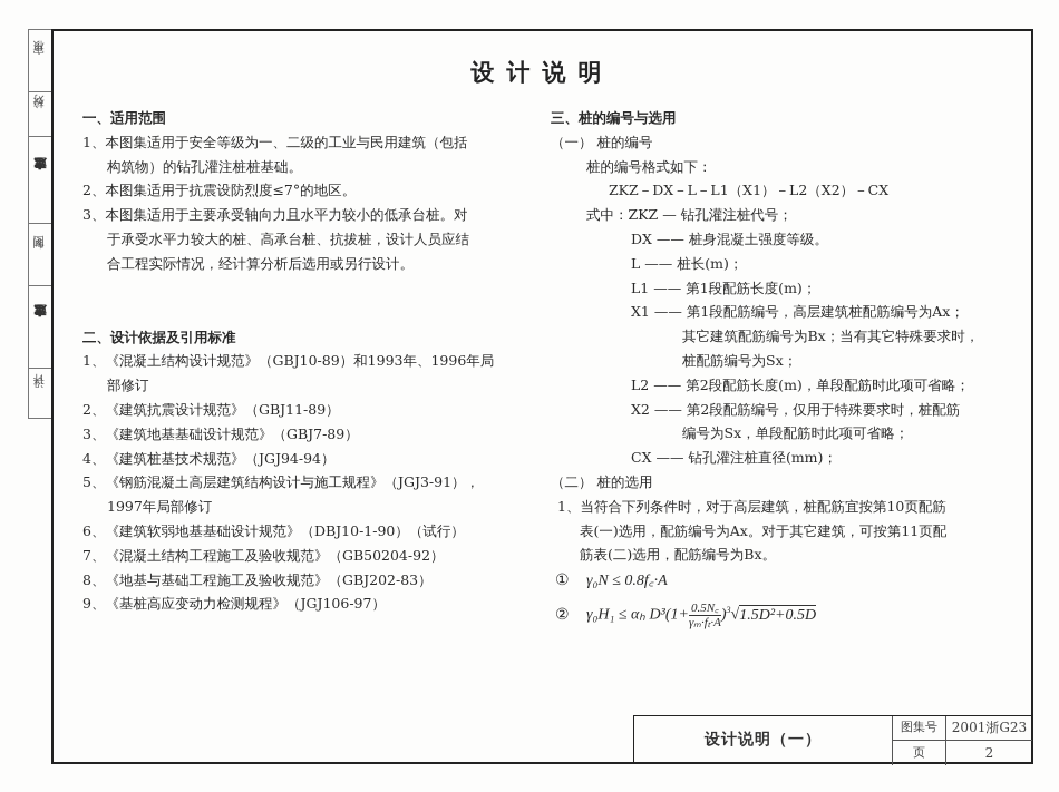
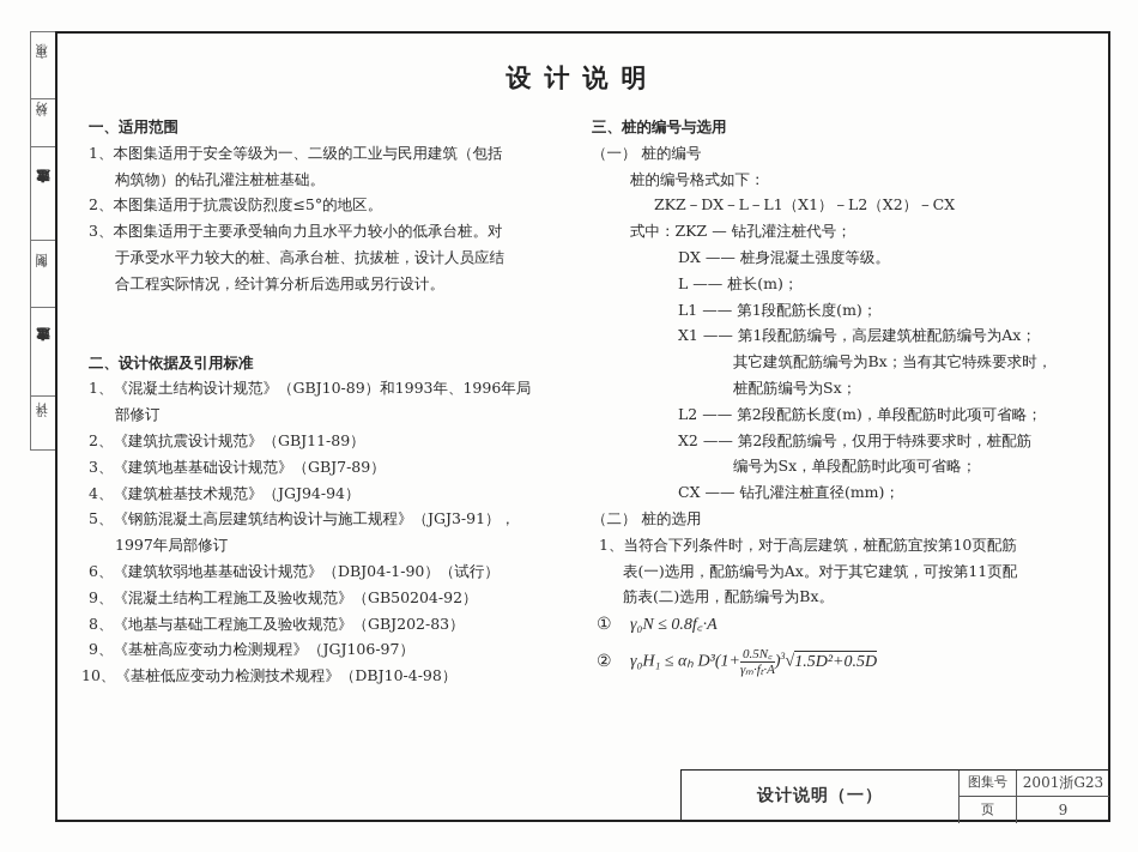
  设计说明
  一、适用范围
  1、本图集适用于安全等级为一、二级的工业与民用建筑（包括
  构筑物）的钻孔灌注桩桩基础。
- 2、本图集适用于抗震设防烈度≤7°的地区。
+ 2、本图集适用于抗震设防烈度≤5°的地区。
  3、本图集适用于主要承受轴向力且水平力较小的低承台桩。对
  于承受水平力较大的桩、高承台桩、抗拔桩，设计人员应结
  合工程实际情况，经计算分析后选用或另行设计。
  二、设计依据及引用标准
  1、《混凝土结构设计规范》（GBJ10-89）和1993年、1996年局
  部修订
  2、《建筑抗震设计规范》（GBJ11-89）
  3、《建筑地基基础设计规范》（GBJ7-89）
  4、《建筑桩基技术规范》（JGJ94-94）
  5、《钢筋混凝土高层建筑结构设计与施工规程》（JGJ3-91），
  1997年局部修订
- 6、《建筑软弱地基基础设计规范》（DBJ10-1-90）（试行）
+ 6、《建筑软弱地基基础设计规范》（DBJ04-1-90）（试行）
- 7、《混凝土结构工程施工及验收规范》（GB50204-92）
+ 9、《混凝土结构工程施工及验收规范》（GB50204-92）
  8、《地基与基础工程施工及验收规范》（GBJ202-83）
  9、《基桩高应变动力检测规程》（JGJ106-97）
+ 10、《基桩低应变动力检测技术规程》（DBJ10-4-98）
  三、桩的编号与选用
  （一） 桩的编号
  桩的编号格式如下：
  ZKZ－DX－L－L1（X1）－L2（X2）－CX
  式中：ZKZ — 钻孔灌注桩代号；
  DX —— 桩身混凝土强度等级。
  L —— 桩长(m)；
  L1 —— 第1段配筋长度(m)；
  X1 —— 第1段配筋编号，高层建筑桩配筋编号为Ax；
  其它建筑配筋编号为Bx；当有其它特殊要求时，
  桩配筋编号为Sx；
  L2 —— 第2段配筋长度(m)，单段配筋时此项可省略；
  X2 —— 第2段配筋编号，仅用于特殊要求时，桩配筋
  编号为Sx，单段配筋时此项可省略；
  CX —— 钻孔灌注桩直径(mm)；
  （二） 桩的选用
  1、当符合下列条件时，对于高层建筑，桩配筋宜按第10页配筋
  表(一)选用，配筋编号为Ax。对于其它建筑，可按第11页配
  筋表(二)选用，配筋编号为Bx。
  ① γ₀N ≤ 0.8f꜀·A
  ② γ₀H₁ ≤ αₕ D³(1+
  0.5N꜀
  γₘ·fₜ·A
  )3√1.5D²+0.5D
  设计说明（一）
  图集号
  2001浙G23
  页
- 2
+ 9
